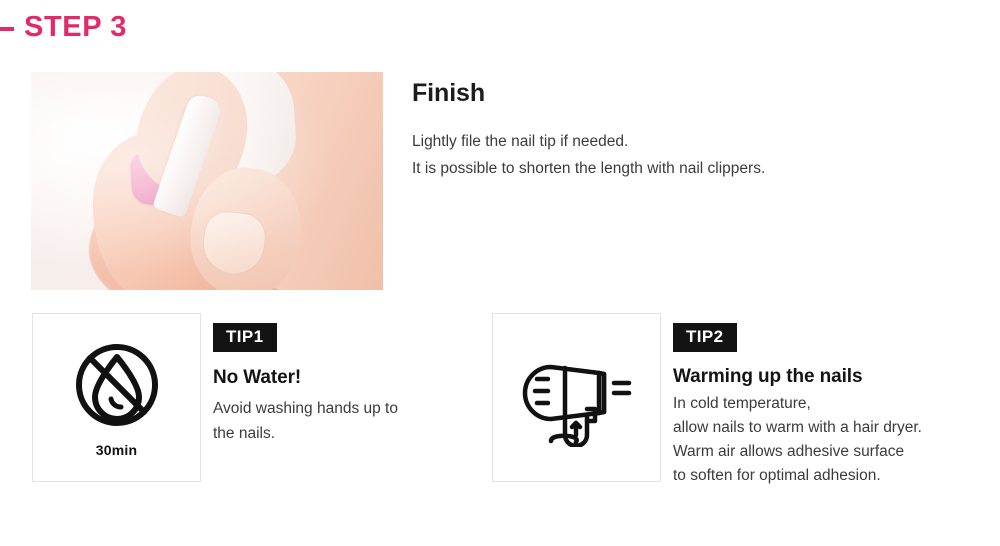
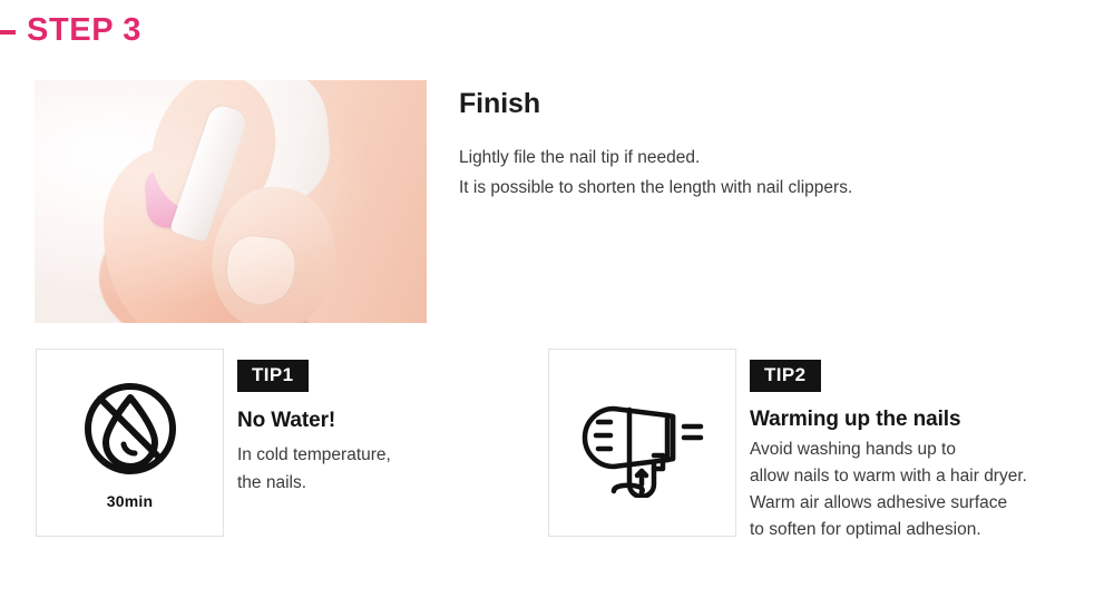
  STEP 3
  Finish
  Lightly file the nail tip if needed.
  It is possible to shorten the length with nail clippers.
  30min
  TIP1
  No Water!
- Avoid washing hands up to
+ In cold temperature,
  the nails.
  TIP2
  Warming up the nails
- In cold temperature,
+ Avoid washing hands up to
  allow nails to warm with a hair dryer.
  Warm air allows adhesive surface
  to soften for optimal adhesion.
